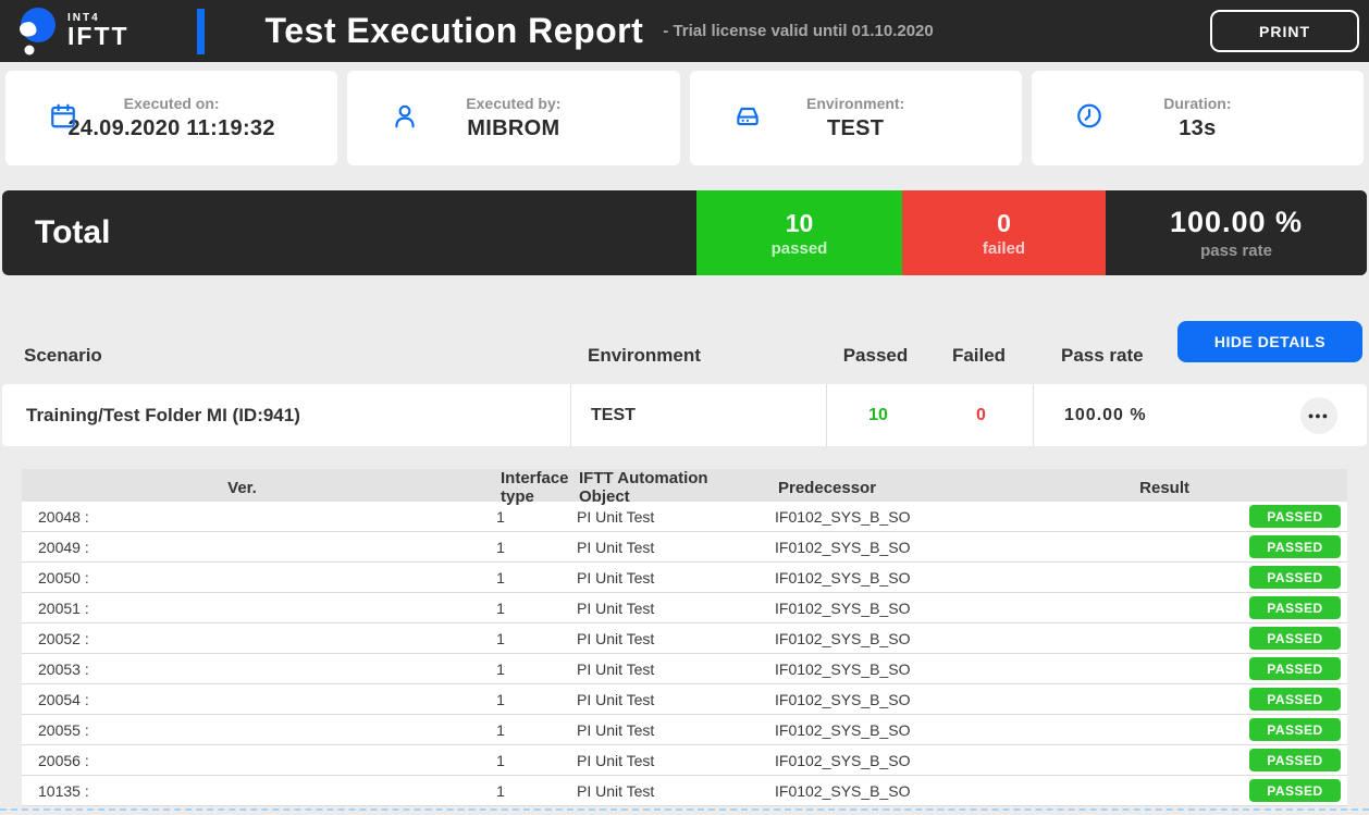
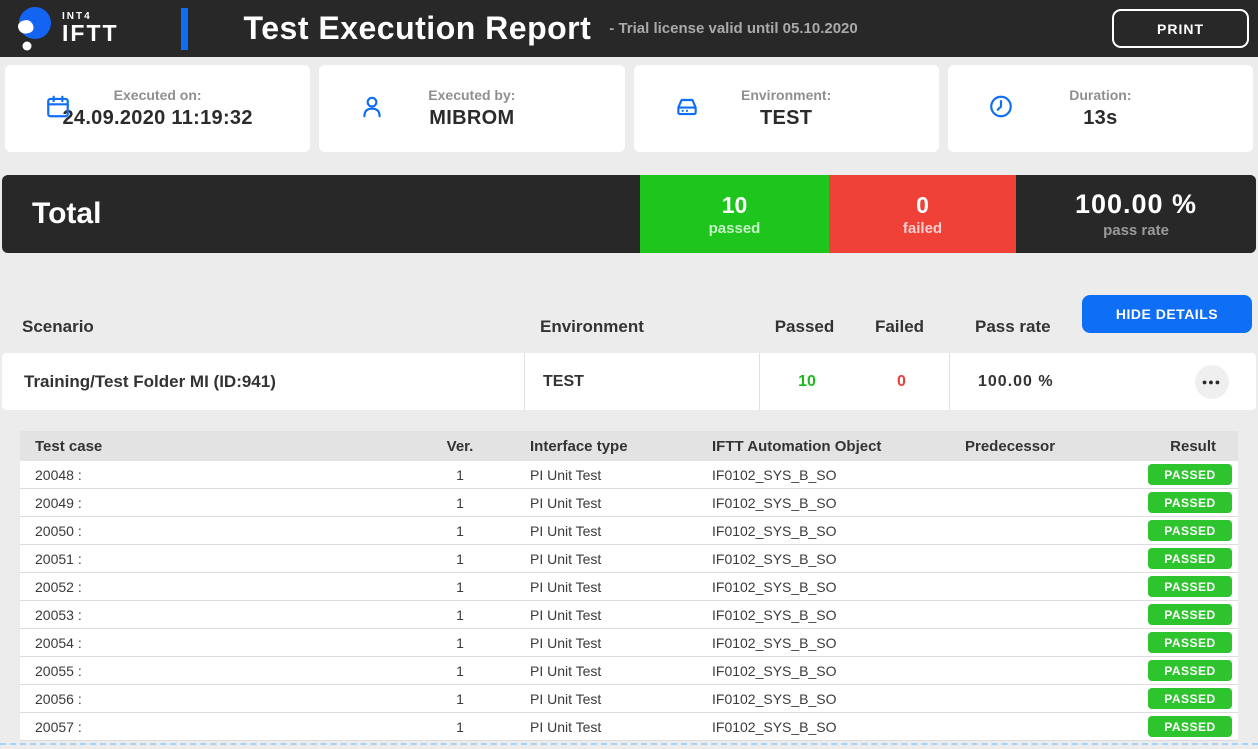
  INT4
  IFTT
  Test Execution Report
- - Trial license valid until 01.10.2020
+ - Trial license valid until 05.10.2020
  PRINT
  Executed on:
  24.09.2020 11:19:32
  Executed by:
  MIBROM
  Environment:
  TEST
  Duration:
  13s
  Total
  10
  passed
  0
  failed
  100.00 %
  pass rate
  Scenario
  Environment
  Passed
  Failed
  Pass rate
  HIDE DETAILS
  Training/Test Folder MI (ID:941)
  TEST
  10
  0
  100.00 %
  ●●●
+ Test case
  Ver.
  Interface type
  IFTT Automation Object
  Predecessor
  Result
  20048 :
  1
  PI Unit Test
  IF0102_SYS_B_SO
  PASSED
  20049 :
  1
  PI Unit Test
  IF0102_SYS_B_SO
  PASSED
  20050 :
  1
  PI Unit Test
  IF0102_SYS_B_SO
  PASSED
  20051 :
  1
  PI Unit Test
  IF0102_SYS_B_SO
  PASSED
  20052 :
  1
  PI Unit Test
  IF0102_SYS_B_SO
  PASSED
  20053 :
  1
  PI Unit Test
  IF0102_SYS_B_SO
  PASSED
  20054 :
  1
  PI Unit Test
  IF0102_SYS_B_SO
  PASSED
  20055 :
  1
  PI Unit Test
  IF0102_SYS_B_SO
  PASSED
  20056 :
  1
  PI Unit Test
  IF0102_SYS_B_SO
  PASSED
- 10135 :
+ 20057 :
  1
  PI Unit Test
  IF0102_SYS_B_SO
  PASSED
